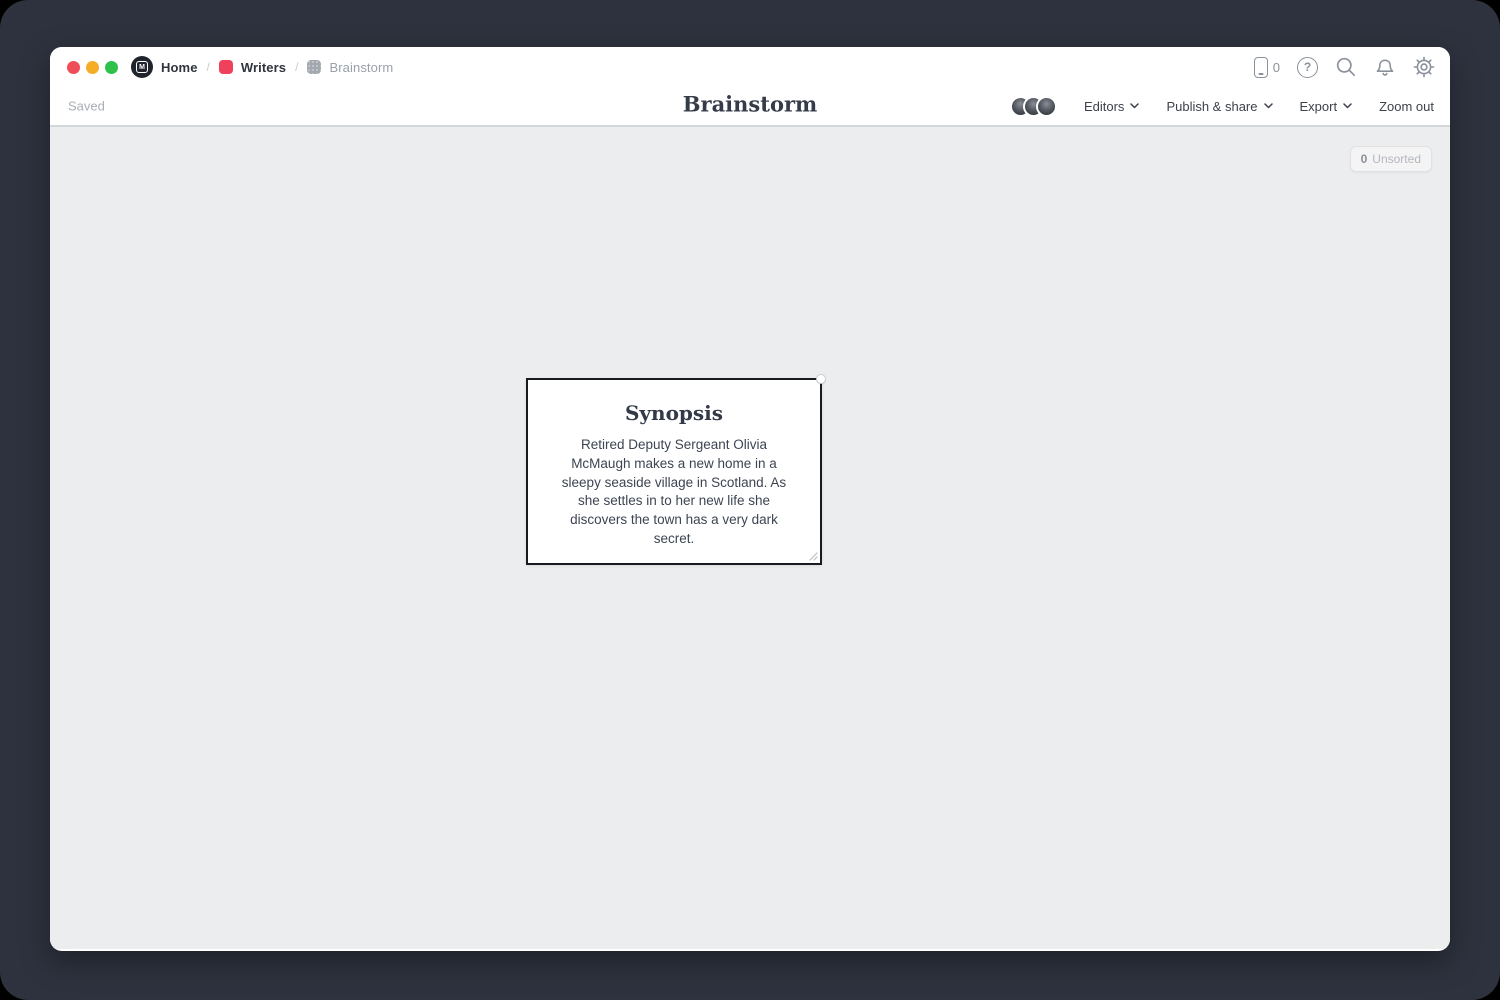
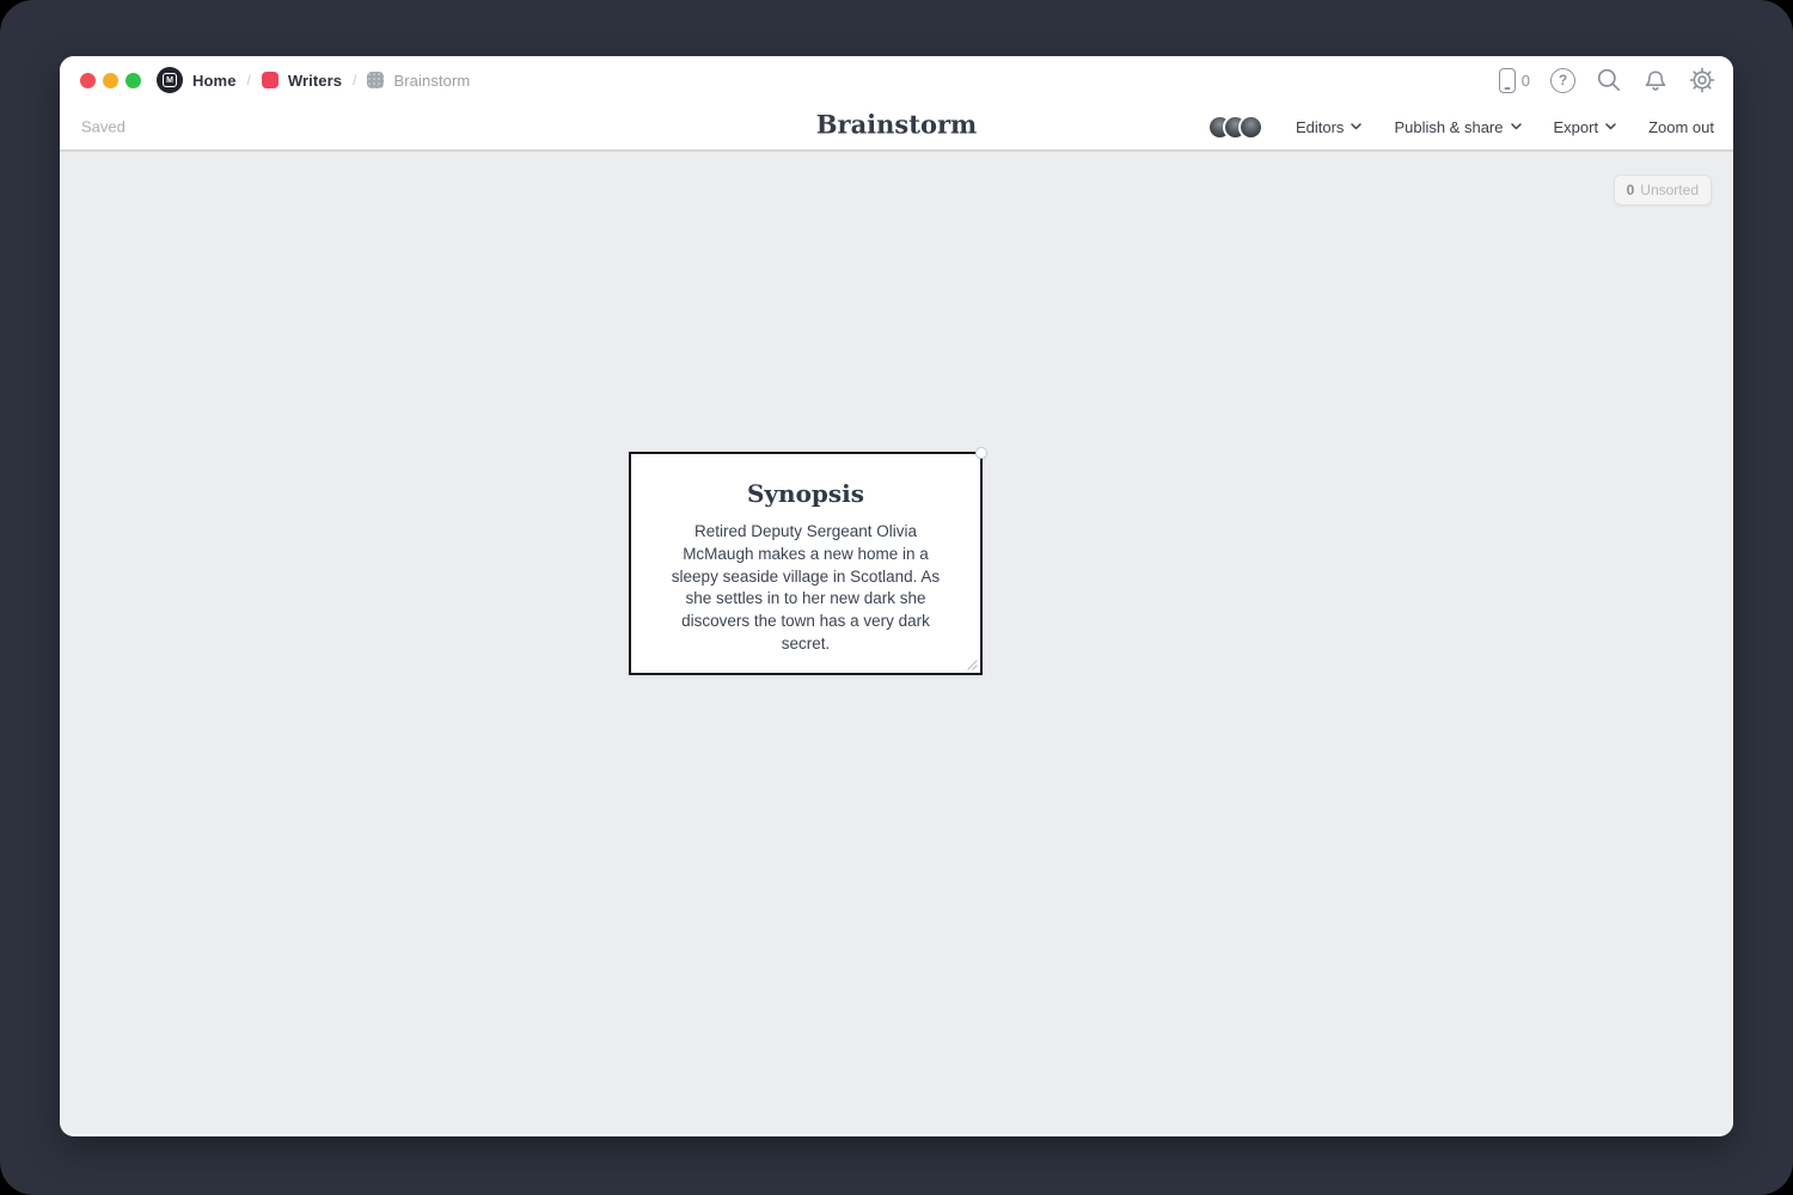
  Home
  /
  Writers
  /
  Brainstorm
  0
  ?
  Saved
  Brainstorm
  Editors
  Publish & share
  Export
  Zoom out
  0
  Unsorted
  Synopsis
- Retired Deputy Sergeant Olivia McMaugh makes a new home in a sleepy seaside village in Scotland. As she settles in to her new life she discovers the town has a very dark secret.
+ Retired Deputy Sergeant Olivia McMaugh makes a new home in a sleepy seaside village in Scotland. As she settles in to her new dark she discovers the town has a very dark secret.
